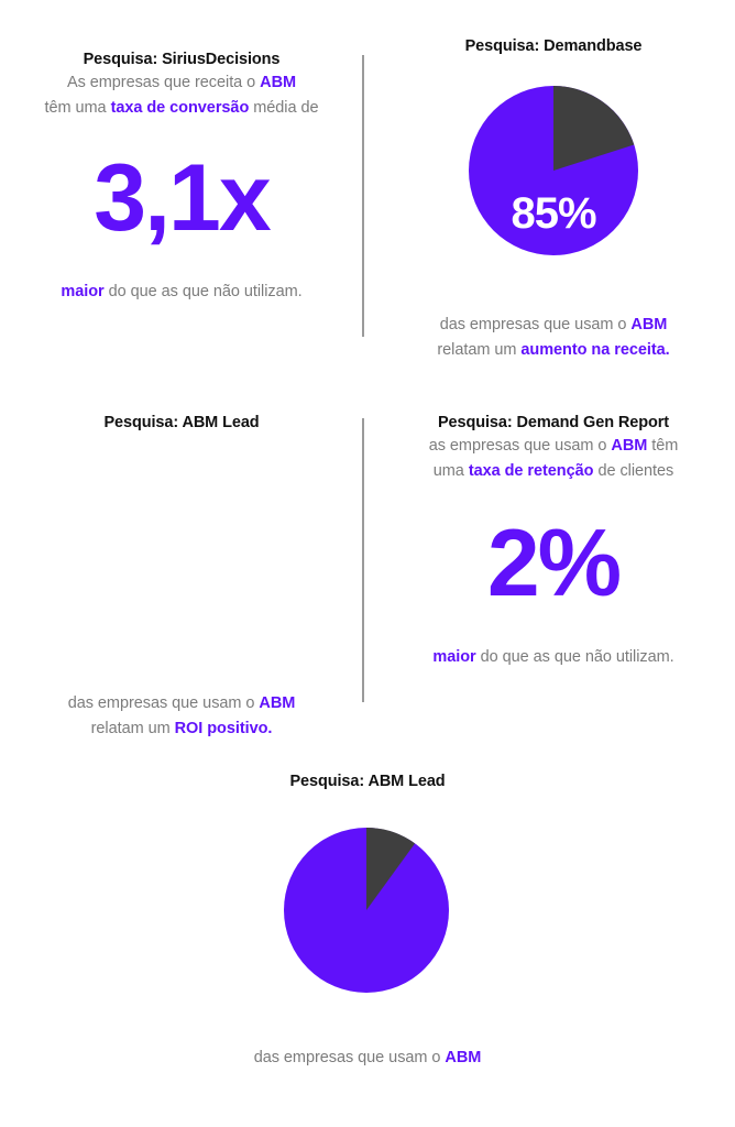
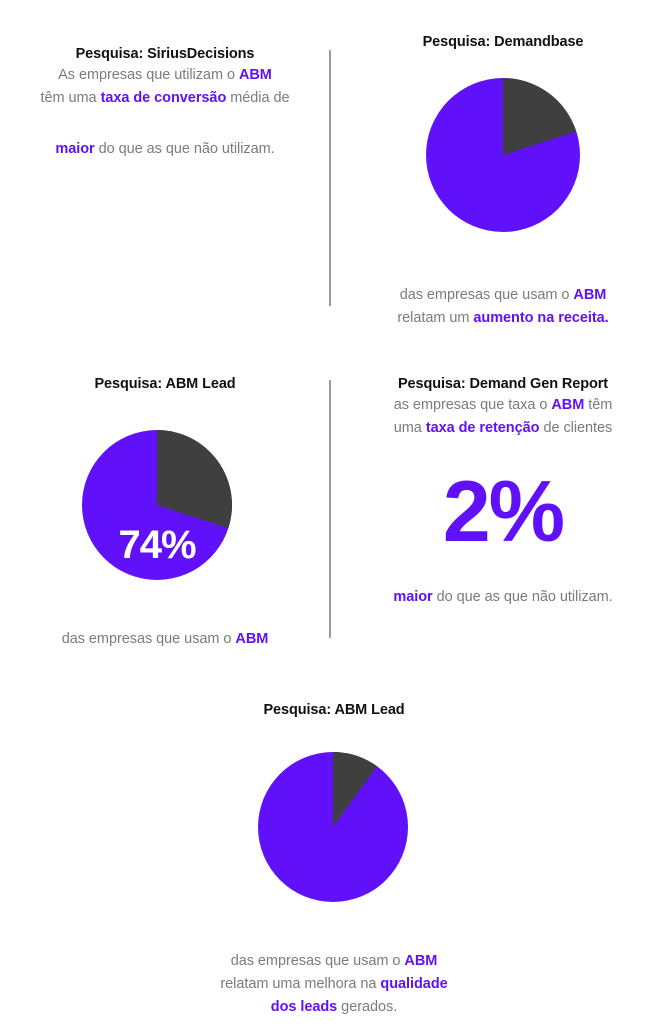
  Pesquisa: SiriusDecisions
- As empresas que receita o ABM
+ As empresas que utilizam o ABM
  têm uma taxa de conversão média de
- 3,1x
  maior do que as que não utilizam.
  Pesquisa: Demandbase
- 85%
  das empresas que usam o ABM
  relatam um aumento na receita.
  Pesquisa: ABM Lead
+ 74%
  das empresas que usam o ABM
- relatam um ROI positivo.
  Pesquisa: Demand Gen Report
- as empresas que usam o ABM têm
+ as empresas que taxa o ABM têm
  uma taxa de retenção de clientes
  2%
  maior do que as que não utilizam.
  Pesquisa: ABM Lead
  das empresas que usam o ABM
+ relatam uma melhora na qualidade
+ dos leads gerados.
